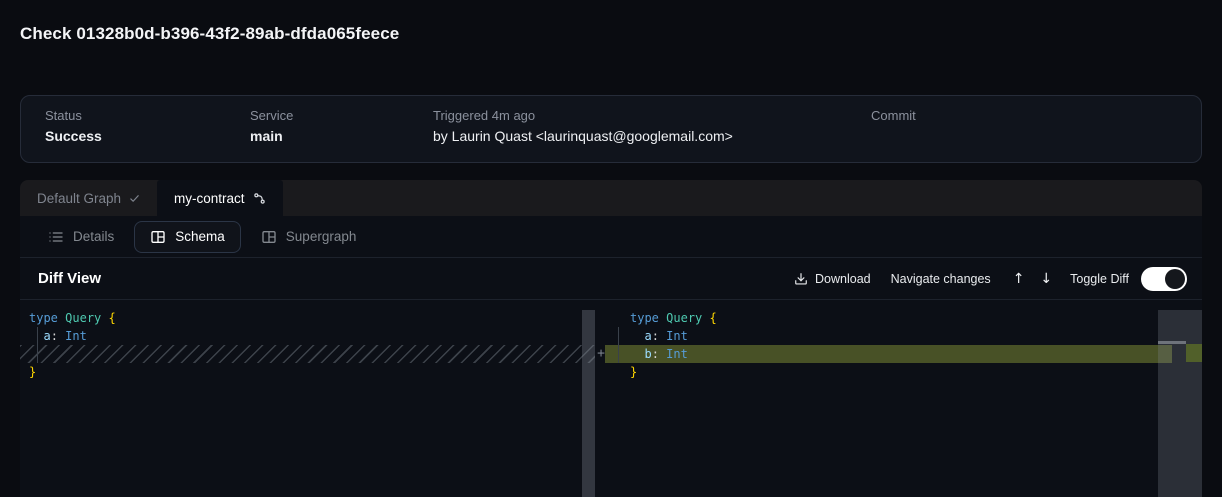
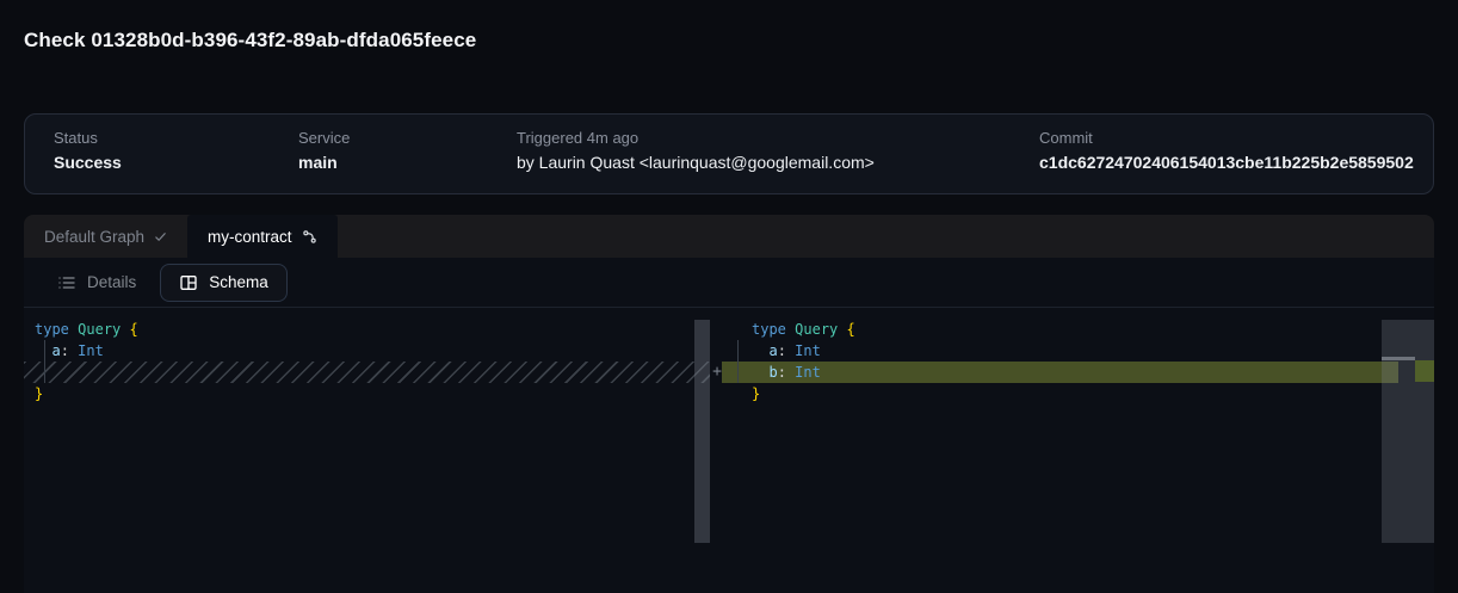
  Check 01328b0d-b396-43f2-89ab-dfda065feece
  Status
  Success
  Service
  main
  Triggered 4m ago
  by Laurin Quast <laurinquast@googlemail.com>
  Commit
+ c1dc62724702406154013cbe11b225b2e5859502
  Default Graph
  my-contract
  Details
  Schema
- Supergraph
- Diff View
- Download
- Navigate changes
- ↑
- ↓
- Toggle Diff
  type Query {
  a: Int
  }
  +
  type Query {
  a: Int
  b: Int
  }
